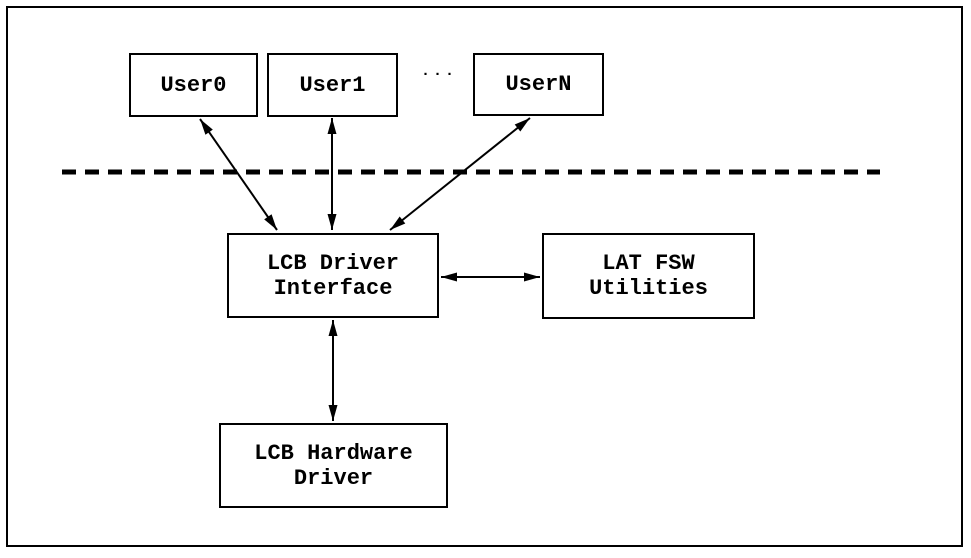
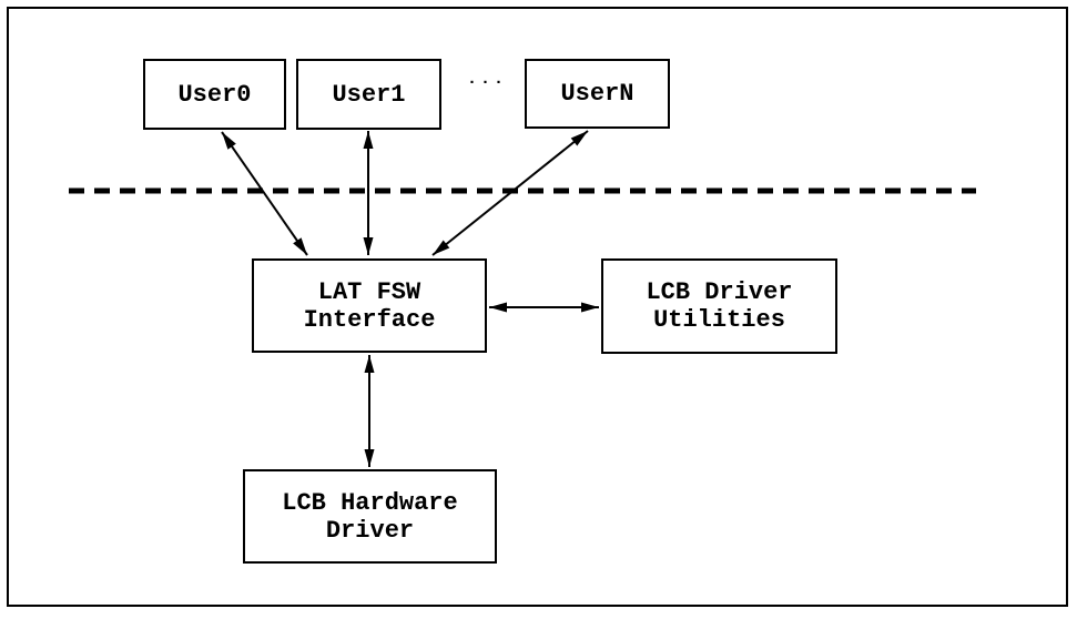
  User0
  User1
  UserN
- LCB Driver
+ LAT FSW
  Interface
- LAT FSW
+ LCB Driver
  Utilities
  LCB Hardware
  Driver
  ...
